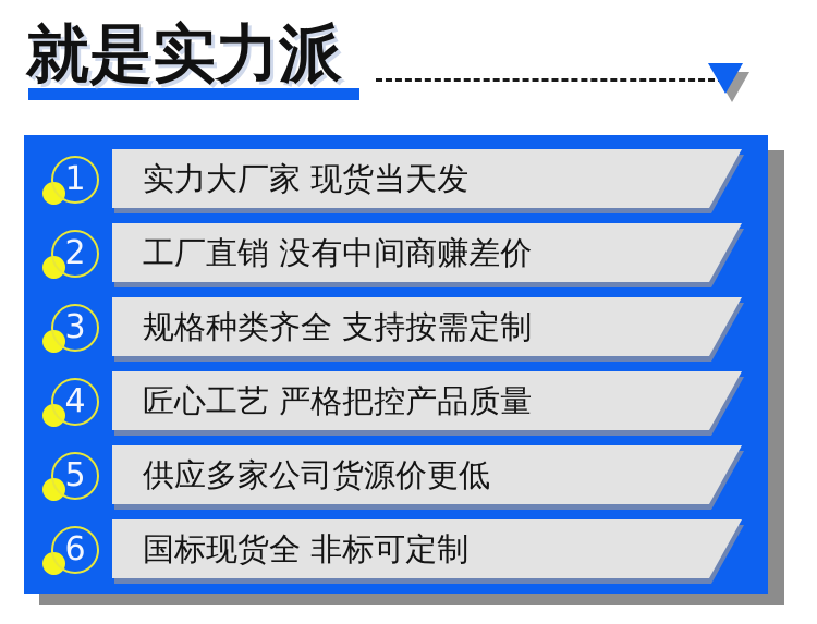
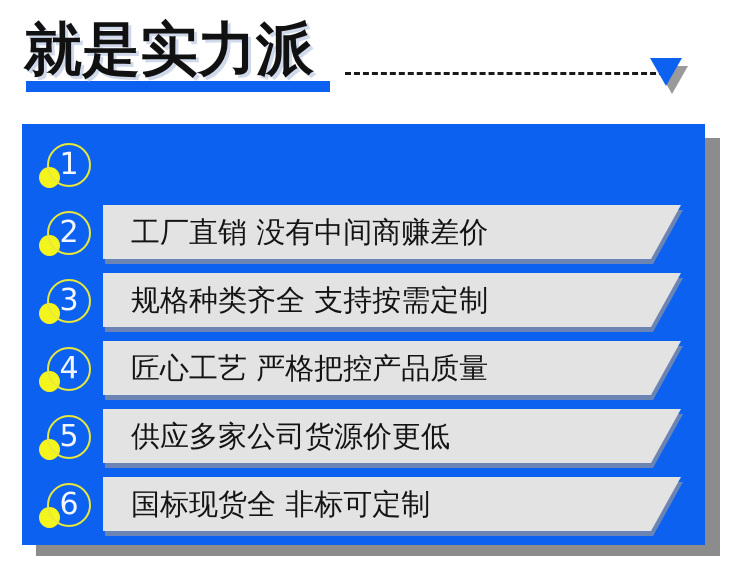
  就是实力派
  1
- 实力大厂家 现货当天发
  2
  工厂直销 没有中间商赚差价
  3
  规格种类齐全 支持按需定制
  4
  匠心工艺 严格把控产品质量
  5
  供应多家公司货源价更低
  6
  国标现货全 非标可定制
